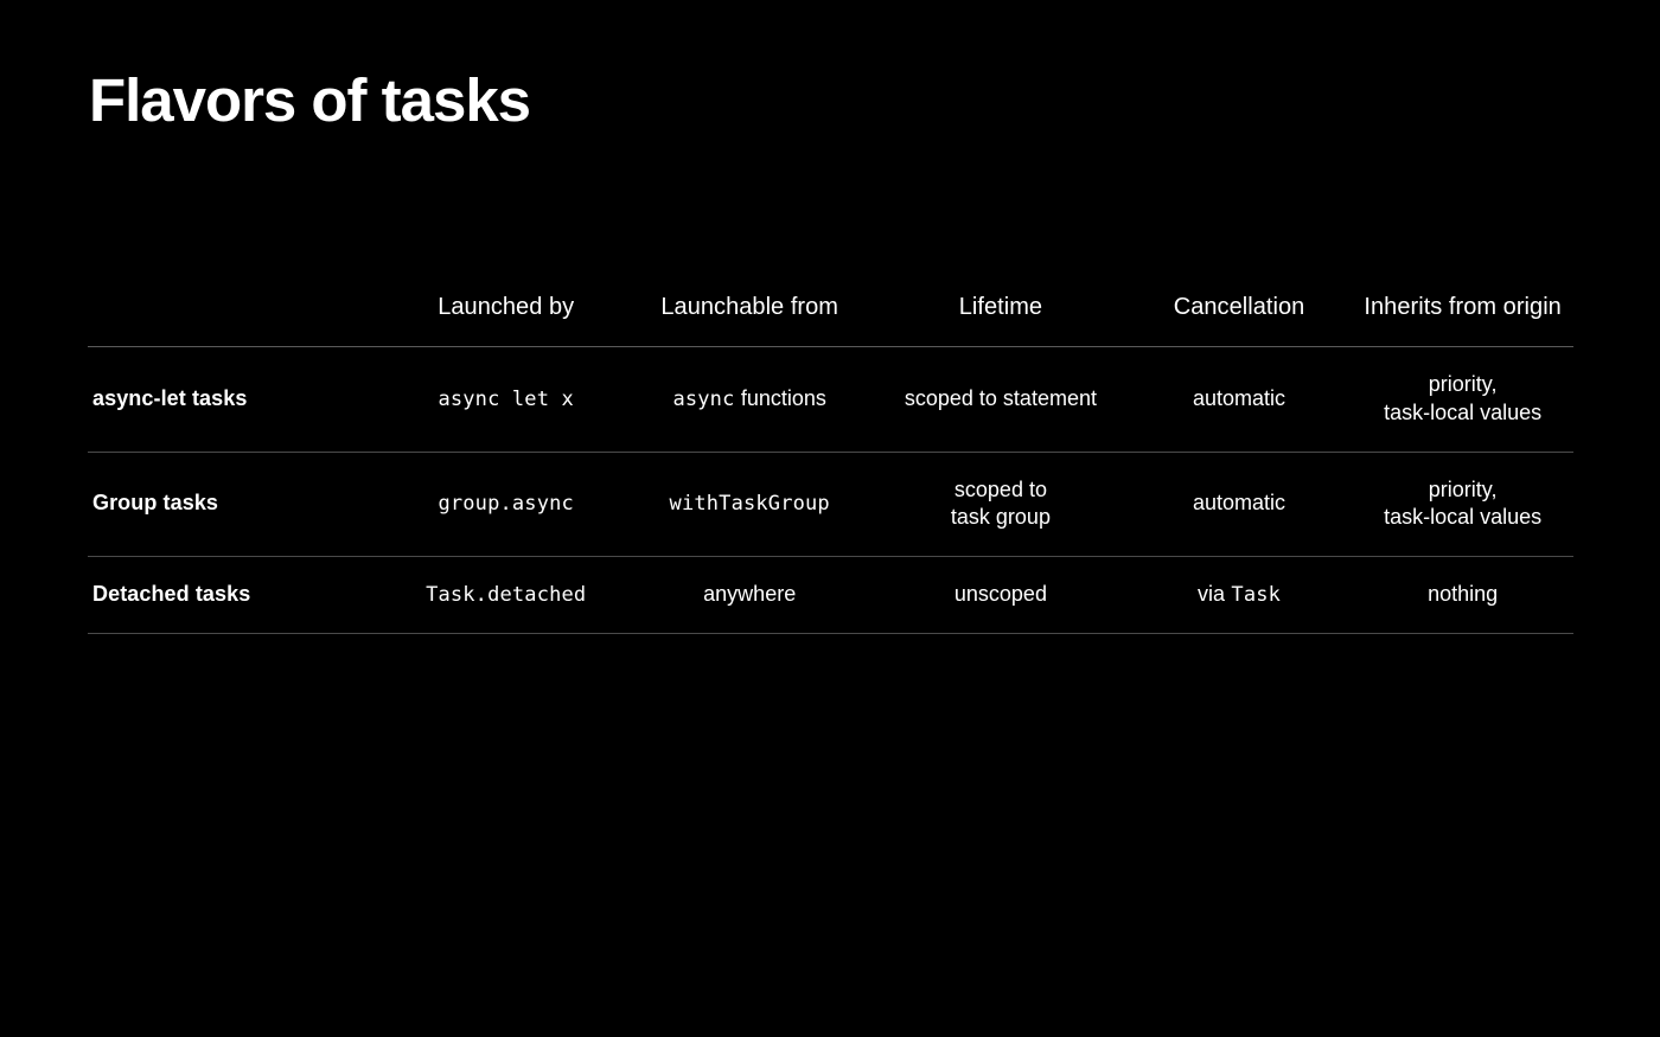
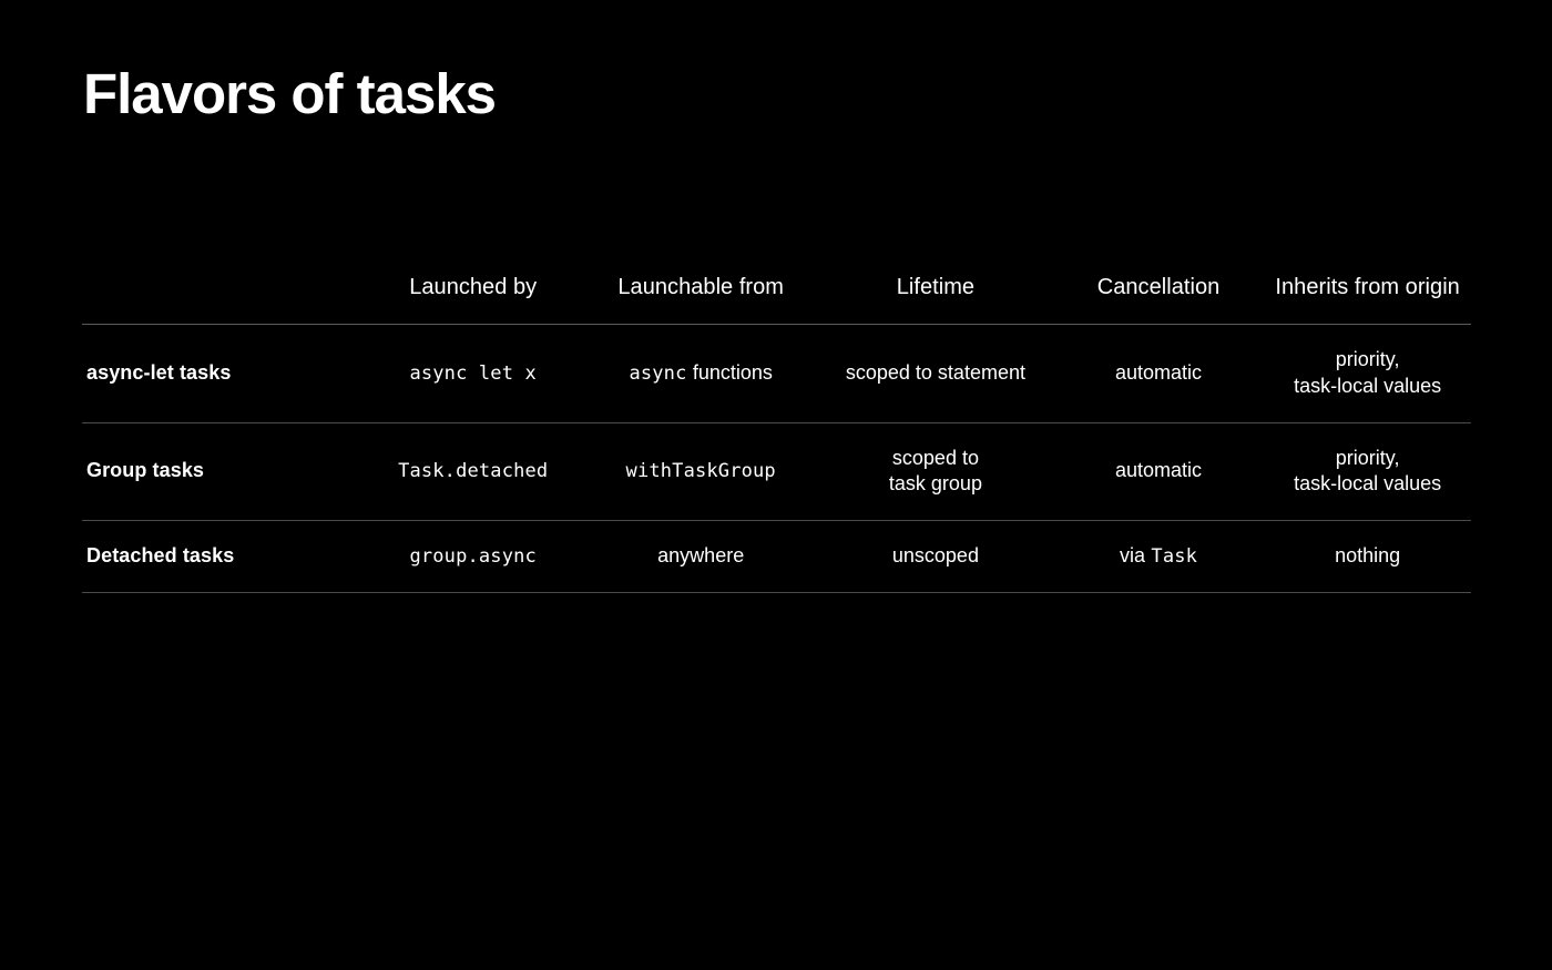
  Flavors of tasks
  	Launched by	Launchable from	Lifetime	Cancellation	Inherits from origin
  async-let tasks	async let x	async functions	scoped to statement	automatic	priority,task-local values
- Group tasks	group.async	withTaskGroup	scoped totask group	automatic	priority,task-local values
+ Group tasks	Task.detached	withTaskGroup	scoped totask group	automatic	priority,task-local values
- Detached tasks	Task.detached	anywhere	unscoped	via Task	nothing
+ Detached tasks	group.async	anywhere	unscoped	via Task	nothing
